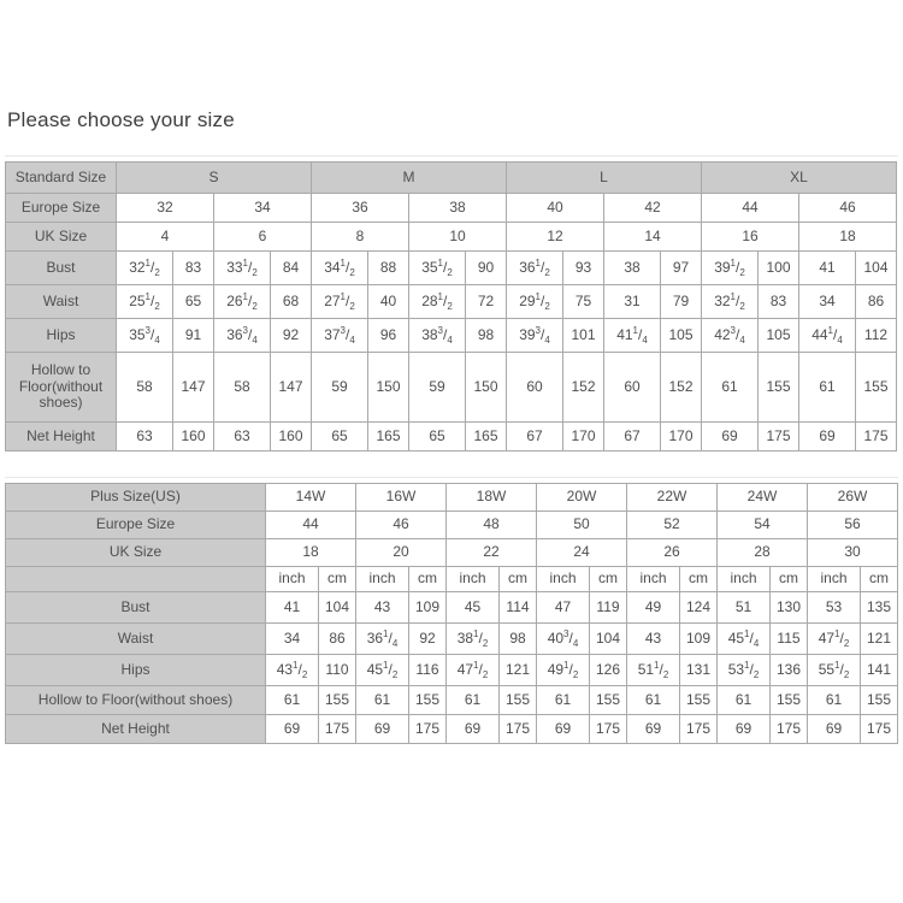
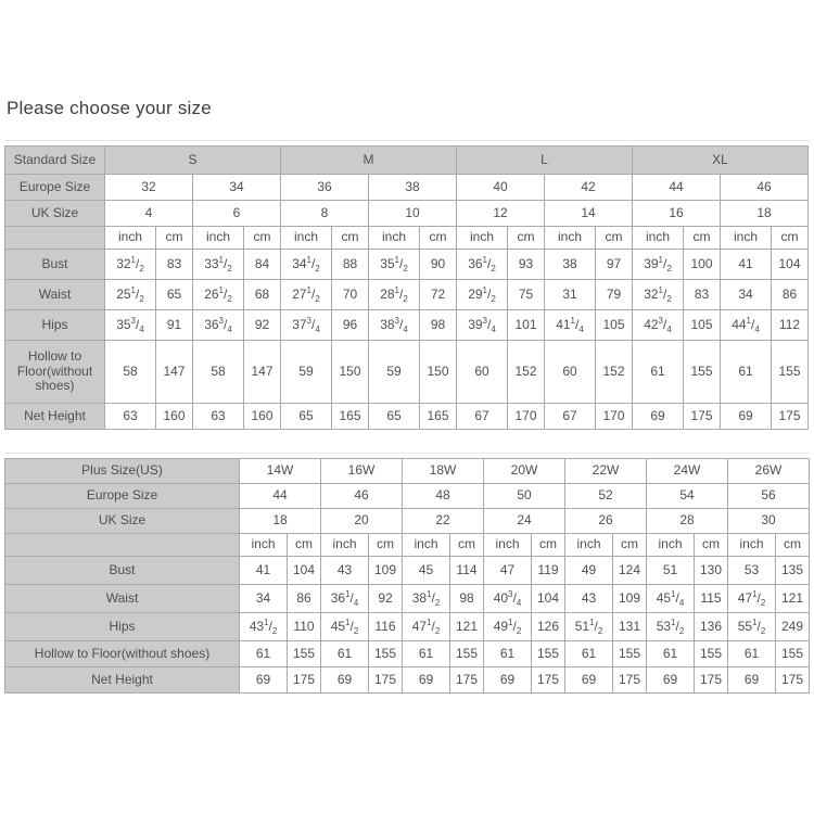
  Please choose your size
  Standard Size	S	M	L	XL
  Europe Size	32	34	36	38	40	42	44	46
  UK Size	4	6	8	10	12	14	16	18
+ 	inch	cm	inch	cm	inch	cm	inch	cm	inch	cm	inch	cm	inch	cm	inch	cm
  Bust	321/2	83	331/2	84	341/2	88	351/2	90	361/2	93	38	97	391/2	100	41	104
- Waist	251/2	65	261/2	68	271/2	40	281/2	72	291/2	75	31	79	321/2	83	34	86
+ Waist	251/2	65	261/2	68	271/2	70	281/2	72	291/2	75	31	79	321/2	83	34	86
  Hips	353/4	91	363/4	92	373/4	96	383/4	98	393/4	101	411/4	105	423/4	105	441/4	112
  Hollow to Floor(without shoes)	58	147	58	147	59	150	59	150	60	152	60	152	61	155	61	155
  Net Height	63	160	63	160	65	165	65	165	67	170	67	170	69	175	69	175
  Plus Size(US)	14W	16W	18W	20W	22W	24W	26W
  Europe Size	44	46	48	50	52	54	56
  UK Size	18	20	22	24	26	28	30
  	inch	cm	inch	cm	inch	cm	inch	cm	inch	cm	inch	cm	inch	cm
  Bust	41	104	43	109	45	114	47	119	49	124	51	130	53	135
  Waist	34	86	361/4	92	381/2	98	403/4	104	43	109	451/4	115	471/2	121
- Hips	431/2	110	451/2	116	471/2	121	491/2	126	511/2	131	531/2	136	551/2	141
+ Hips	431/2	110	451/2	116	471/2	121	491/2	126	511/2	131	531/2	136	551/2	249
  Hollow to Floor(without shoes)	61	155	61	155	61	155	61	155	61	155	61	155	61	155
  Net Height	69	175	69	175	69	175	69	175	69	175	69	175	69	175
